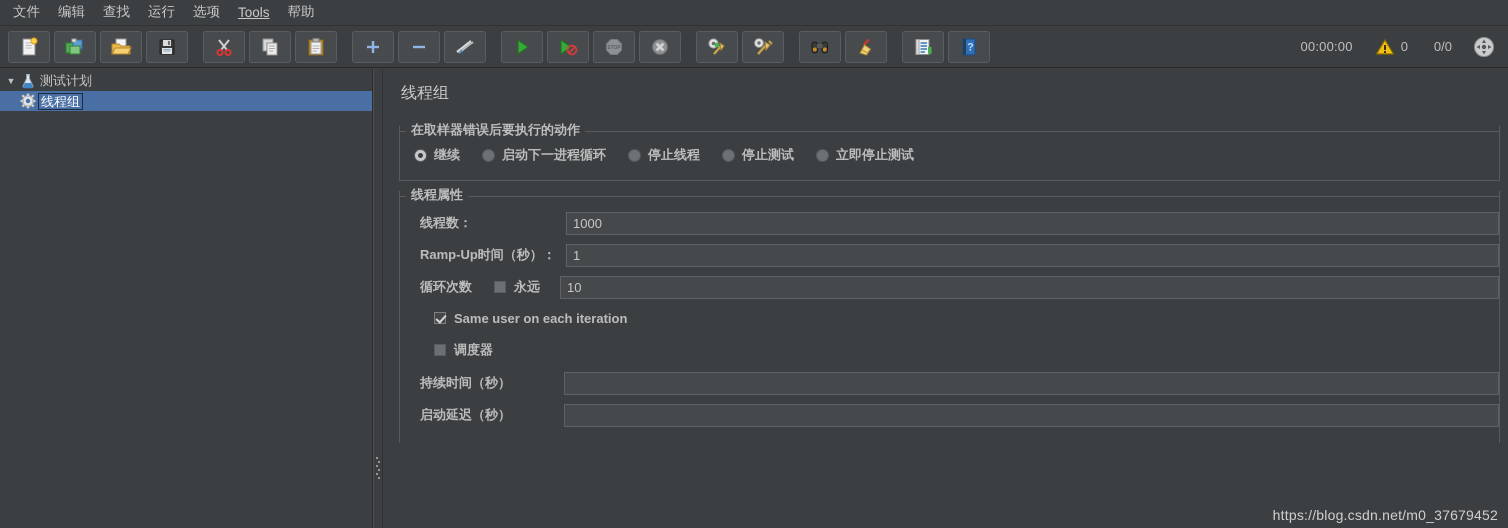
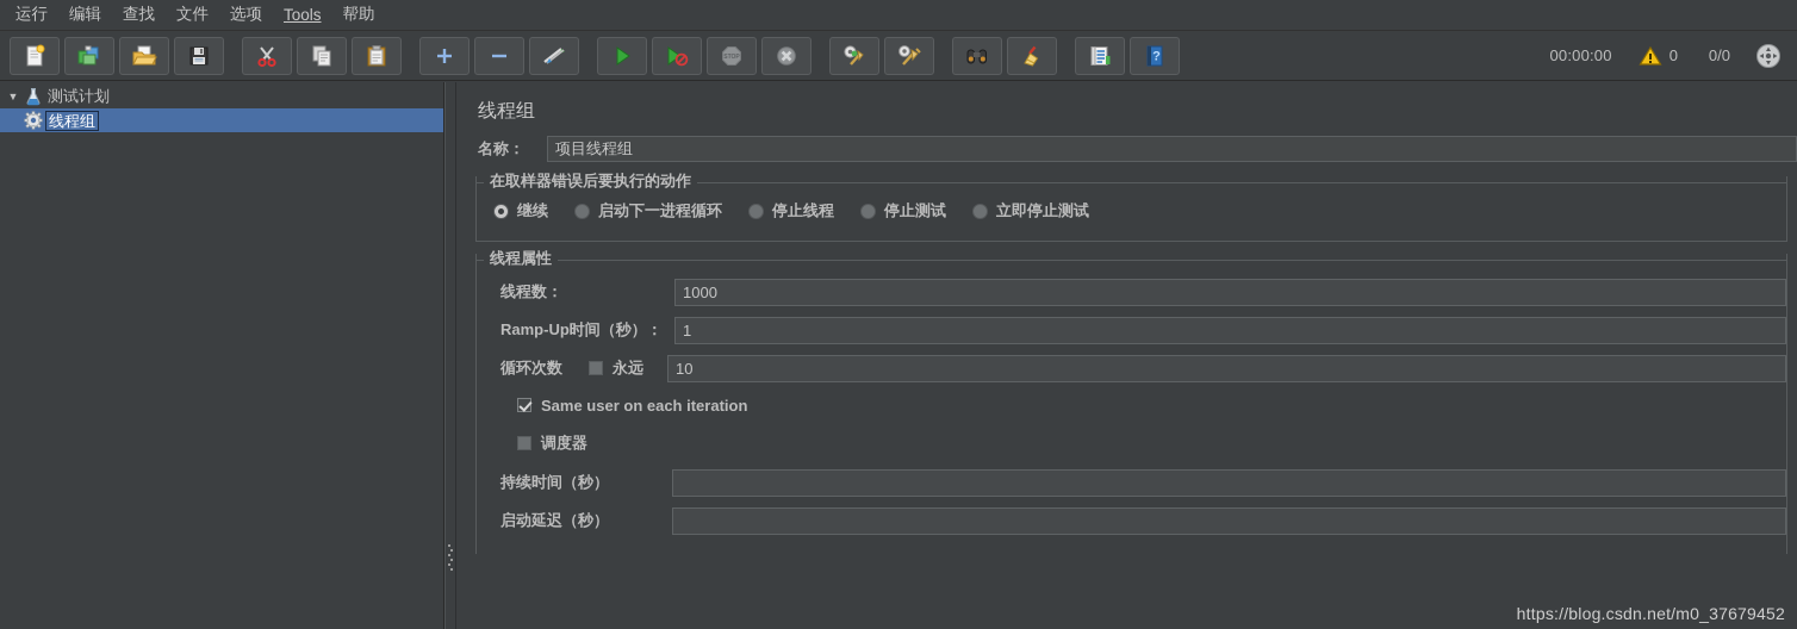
- 文件
+ 运行
  编辑
  查找
- 运行
+ 文件
  选项
  Tools
  帮助
  ?
  00:00:00
  0
  0/0
  ▼
  测试计划
  线程组
  线程组
+ 名称：
+ 项目线程组
  在取样器错误后要执行的动作
  继续
  启动下一进程循环
  停止线程
  停止测试
  立即停止测试
  线程属性
  线程数：
  1000
  Ramp-Up时间（秒）：
  1
  循环次数
  永远
  10
  Same user on each iteration
  调度器
  持续时间（秒）
  启动延迟（秒）
  https://blog.csdn.net/m0_37679452
